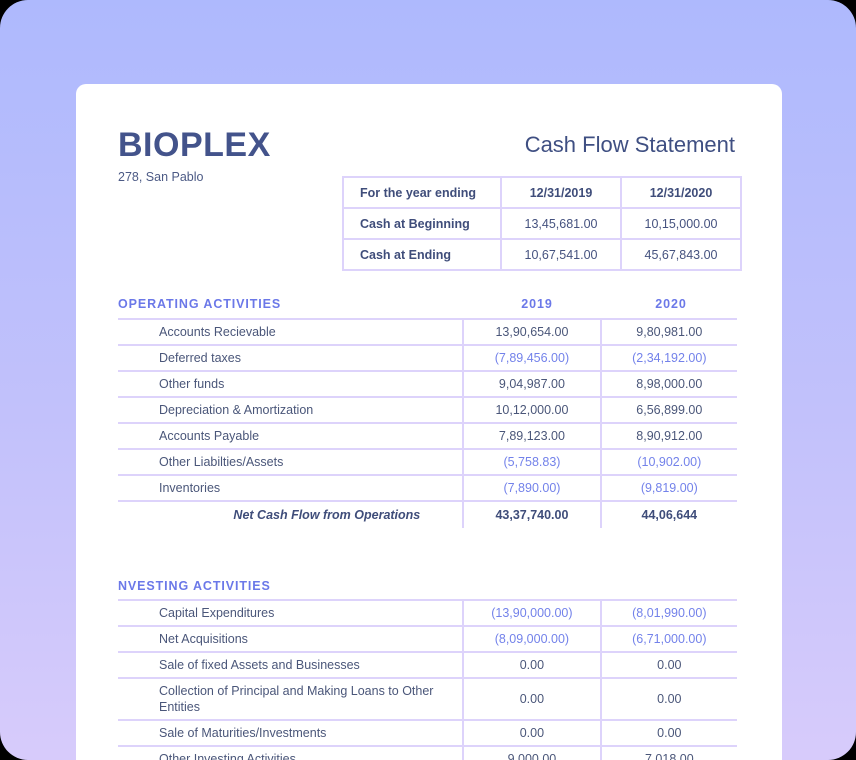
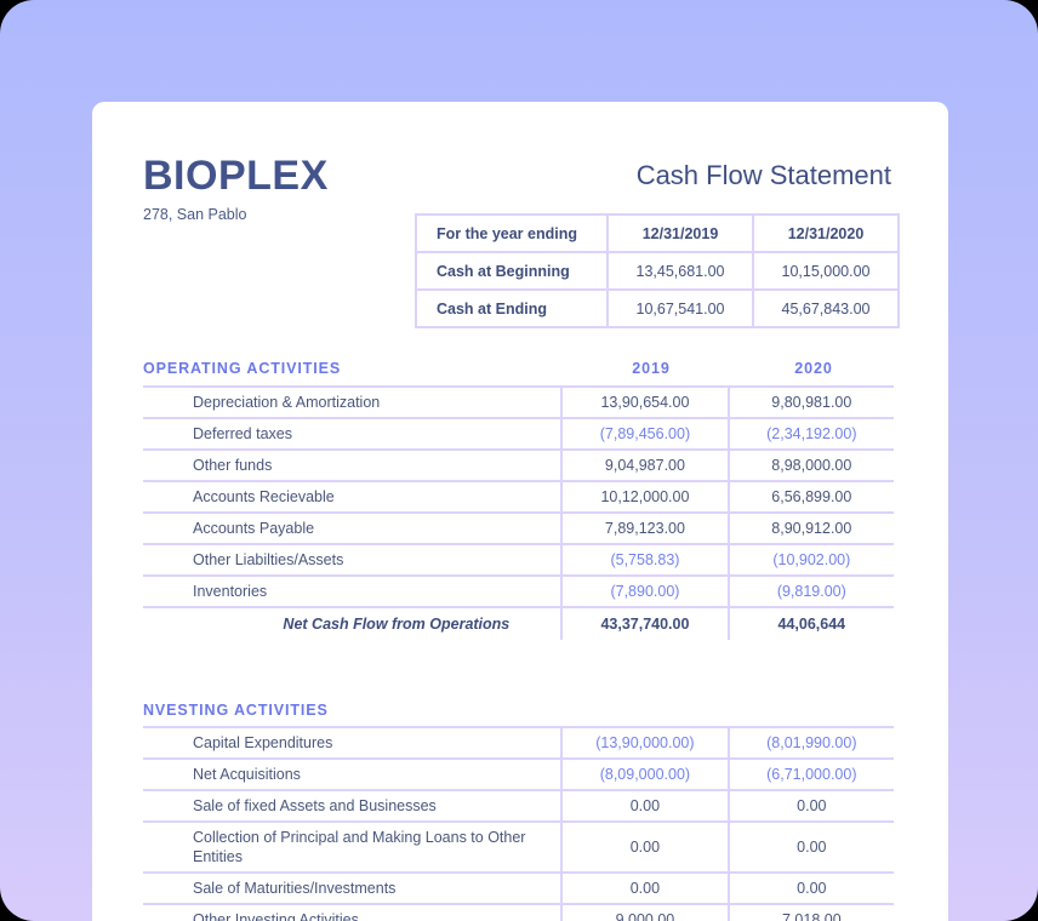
  BIOPLEX
  278, San Pablo
  Cash Flow Statement
  For the year ending	12/31/2019	12/31/2020
  Cash at Beginning	13,45,681.00	10,15,000.00
  Cash at Ending	10,67,541.00	45,67,843.00
  OPERATING ACTIVITIES
  2019
  2020
- Accounts Recievable	13,90,654.00	9,80,981.00
+ Depreciation & Amortization	13,90,654.00	9,80,981.00
  Deferred taxes	(7,89,456.00)	(2,34,192.00)
  Other funds	9,04,987.00	8,98,000.00
- Depreciation & Amortization	10,12,000.00	6,56,899.00
+ Accounts Recievable	10,12,000.00	6,56,899.00
  Accounts Payable	7,89,123.00	8,90,912.00
  Other Liabilties/Assets	(5,758.83)	(10,902.00)
  Inventories	(7,890.00)	(9,819.00)
  Net Cash Flow from Operations	43,37,740.00	44,06,644
  NVESTING ACTIVITIES
  Capital Expenditures	(13,90,000.00)	(8,01,990.00)
  Net Acquisitions	(8,09,000.00)	(6,71,000.00)
  Sale of fixed Assets and Businesses	0.00	0.00
  Collection of Principal and Making Loans to Other Entities	0.00	0.00
  Sale of Maturities/Investments	0.00	0.00
  Other Investing Activities	9,000.00	7,018.00
